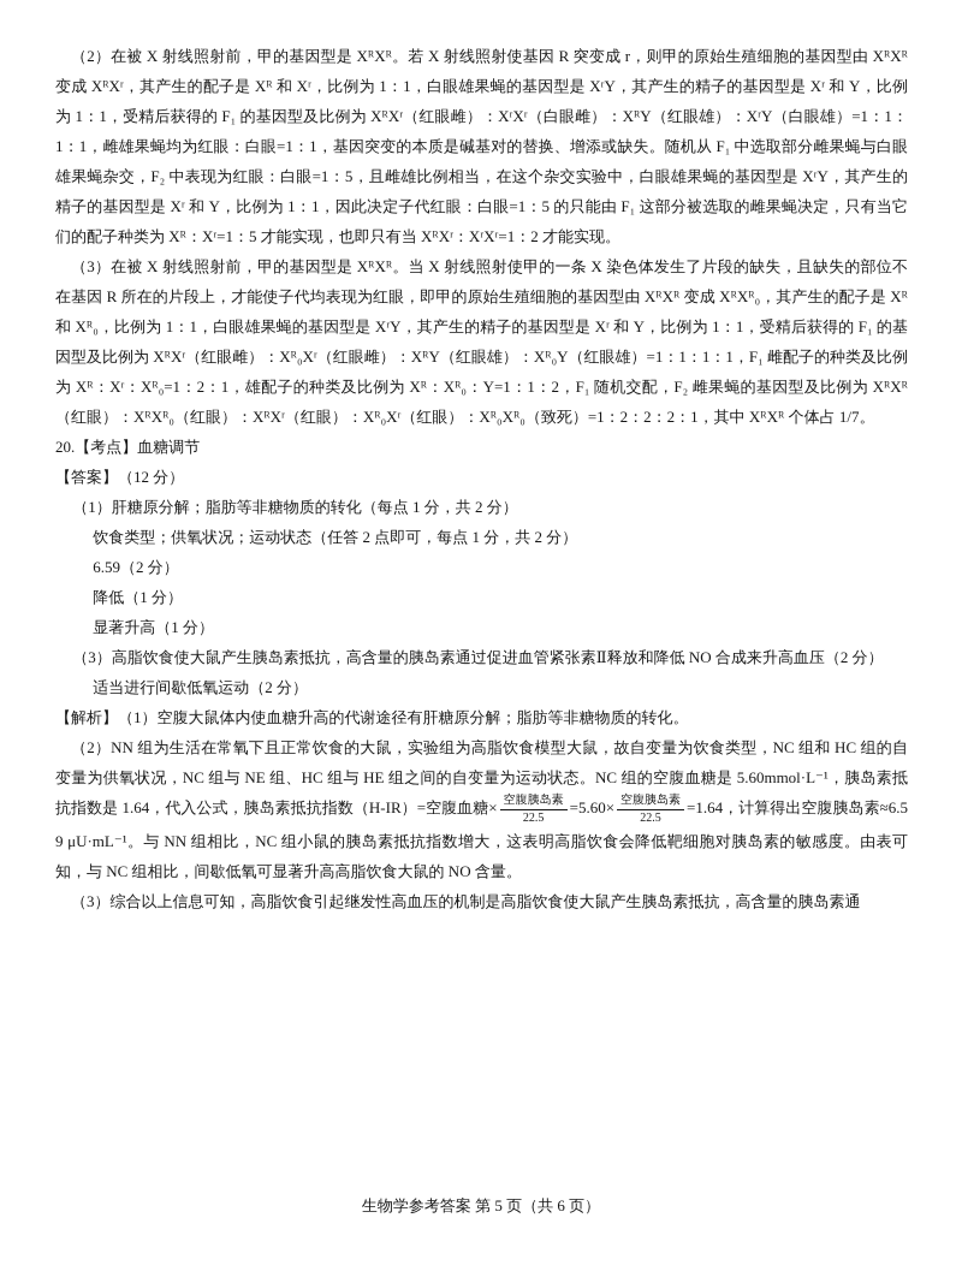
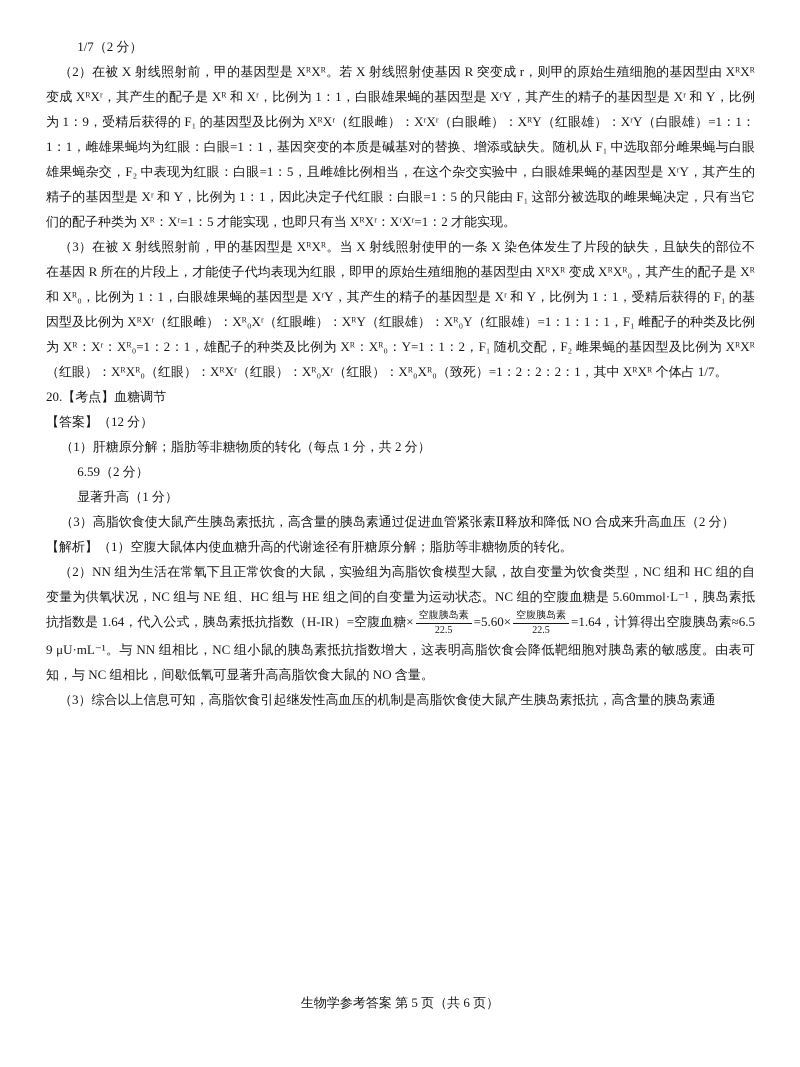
+ 1/7（2 分）
- （2）在被 X 射线照射前，甲的基因型是 XᴿXᴿ。若 X 射线照射使基因 R 突变成 r，则甲的原始生殖细胞的基因型由 XᴿXᴿ 变成 XᴿXʳ，其产生的配子是 Xᴿ 和 Xʳ，比例为 1：1，白眼雄果蝇的基因型是 XʳY，其产生的精子的基因型是 Xʳ 和 Y，比例为 1：1，受精后获得的 F₁ 的基因型及比例为 XᴿXʳ（红眼雌）：XʳXʳ（白眼雌）：XᴿY（红眼雄）：XʳY（白眼雄）=1：1：1：1，雌雄果蝇均为红眼：白眼=1：1，基因突变的本质是碱基对的替换、增添或缺失。随机从 F₁ 中选取部分雌果蝇与白眼雄果蝇杂交，F₂ 中表现为红眼：白眼=1：5，且雌雄比例相当，在这个杂交实验中，白眼雄果蝇的基因型是 XʳY，其产生的精子的基因型是 Xʳ 和 Y，比例为 1：1，因此决定子代红眼：白眼=1：5 的只能由 F₁ 这部分被选取的雌果蝇决定，只有当它们的配子种类为 Xᴿ：Xʳ=1：5 才能实现，也即只有当 XᴿXʳ：XʳXʳ=1：2 才能实现。
+ （2）在被 X 射线照射前，甲的基因型是 XᴿXᴿ。若 X 射线照射使基因 R 突变成 r，则甲的原始生殖细胞的基因型由 XᴿXᴿ 变成 XᴿXʳ，其产生的配子是 Xᴿ 和 Xʳ，比例为 1：1，白眼雄果蝇的基因型是 XʳY，其产生的精子的基因型是 Xʳ 和 Y，比例为 1：9，受精后获得的 F₁ 的基因型及比例为 XᴿXʳ（红眼雌）：XʳXʳ（白眼雌）：XᴿY（红眼雄）：XʳY（白眼雄）=1：1：1：1，雌雄果蝇均为红眼：白眼=1：1，基因突变的本质是碱基对的替换、增添或缺失。随机从 F₁ 中选取部分雌果蝇与白眼雄果蝇杂交，F₂ 中表现为红眼：白眼=1：5，且雌雄比例相当，在这个杂交实验中，白眼雄果蝇的基因型是 XʳY，其产生的精子的基因型是 Xʳ 和 Y，比例为 1：1，因此决定子代红眼：白眼=1：5 的只能由 F₁ 这部分被选取的雌果蝇决定，只有当它们的配子种类为 Xᴿ：Xʳ=1：5 才能实现，也即只有当 XᴿXʳ：XʳXʳ=1：2 才能实现。
  （3）在被 X 射线照射前，甲的基因型是 XᴿXᴿ。当 X 射线照射使甲的一条 X 染色体发生了片段的缺失，且缺失的部位不在基因 R 所在的片段上，才能使子代均表现为红眼，即甲的原始生殖细胞的基因型由 XᴿXᴿ 变成 XᴿXᴿ₀，其产生的配子是 Xᴿ 和 Xᴿ₀，比例为 1：1，白眼雄果蝇的基因型是 XʳY，其产生的精子的基因型是 Xʳ 和 Y，比例为 1：1，受精后获得的 F₁ 的基因型及比例为 XᴿXʳ（红眼雌）：Xᴿ₀Xʳ（红眼雌）：XᴿY（红眼雄）：Xᴿ₀Y（红眼雄）=1：1：1：1，F₁ 雌配子的种类及比例为 Xᴿ：Xʳ：Xᴿ₀=1：2：1，雄配子的种类及比例为 Xᴿ：Xᴿ₀：Y=1：1：2，F₁ 随机交配，F₂ 雌果蝇的基因型及比例为 XᴿXᴿ（红眼）：XᴿXᴿ₀（红眼）：XᴿXʳ（红眼）：Xᴿ₀Xʳ（红眼）：Xᴿ₀Xᴿ₀（致死）=1：2：2：2：1，其中 XᴿXᴿ 个体占 1/7。
  20.【考点】血糖调节
  【答案】（12 分）
  （1）肝糖原分解；脂肪等非糖物质的转化（每点 1 分，共 2 分）
- 饮食类型；供氧状况；运动状态（任答 2 点即可，每点 1 分，共 2 分）
  6.59（2 分）
- 降低（1 分）
  显著升高（1 分）
  （3）高脂饮食使大鼠产生胰岛素抵抗，高含量的胰岛素通过促进血管紧张素Ⅱ释放和降低 NO 合成来升高血压（2 分）
- 适当进行间歇低氧运动（2 分）
  【解析】（1）空腹大鼠体内使血糖升高的代谢途径有肝糖原分解；脂肪等非糖物质的转化。
  （2）NN 组为生活在常氧下且正常饮食的大鼠，实验组为高脂饮食模型大鼠，故自变量为饮食类型，NC 组和 HC 组的自变量为供氧状况，NC 组与 NE 组、HC 组与 HE 组之间的自变量为运动状态。NC 组的空腹血糖是 5.60mmol·L⁻¹，胰岛素抵抗指数是 1.64，代入公式，胰岛素抵抗指数（H-IR）=空腹血糖×
  空腹胰岛素
  22.5
  =5.60×
  空腹胰岛素
  22.5
  =1.64，计算得出空腹胰岛素≈6.59 μU·mL⁻¹。与 NN 组相比，NC 组小鼠的胰岛素抵抗指数增大，这表明高脂饮食会降低靶细胞对胰岛素的敏感度。由表可知，与 NC 组相比，间歇低氧可显著升高高脂饮食大鼠的 NO 含量。
  （3）综合以上信息可知，高脂饮食引起继发性高血压的机制是高脂饮食使大鼠产生胰岛素抵抗，高含量的胰岛素通
  生物学参考答案 第 5 页（共 6 页）
